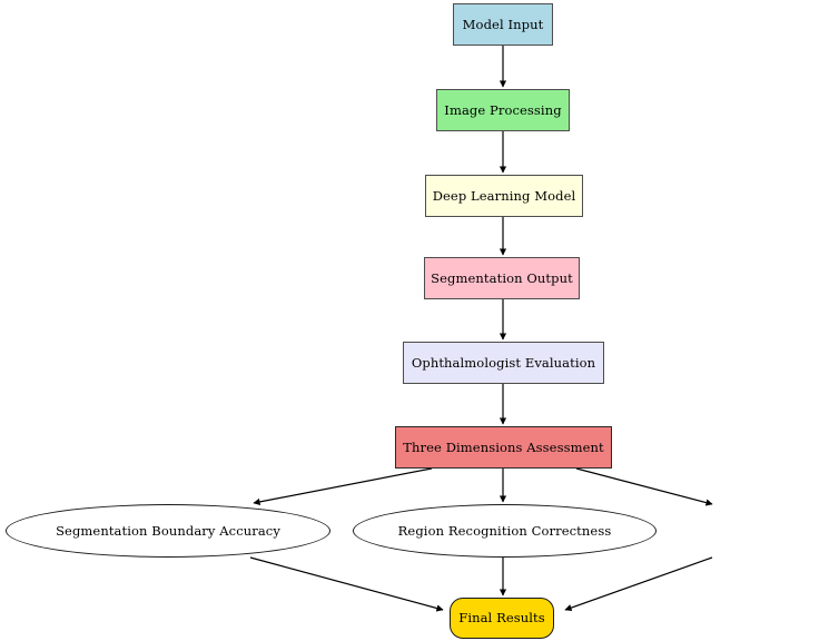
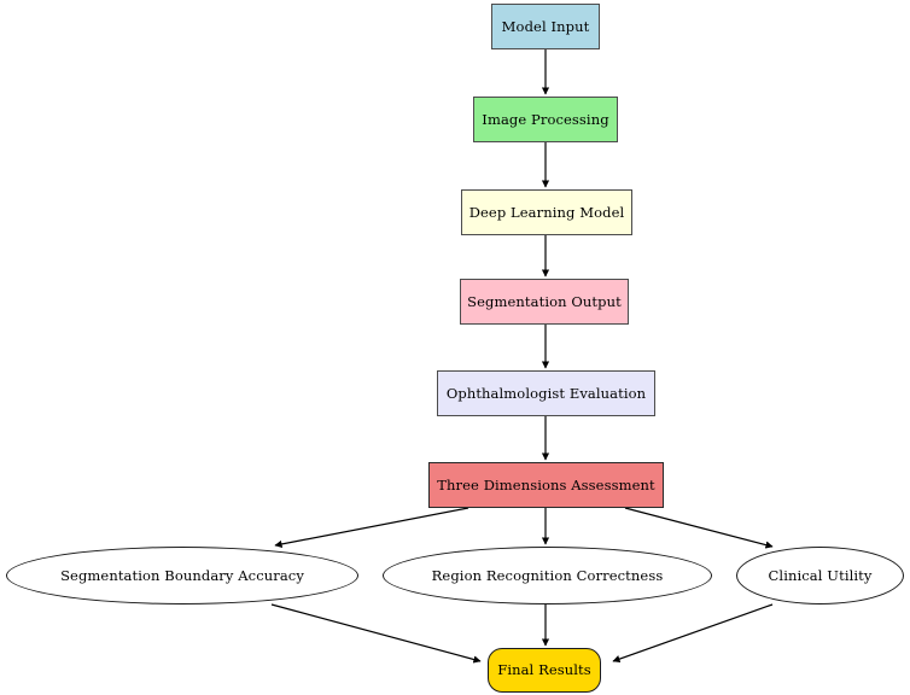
  Model Input
  Image Processing
  Deep Learning Model
  Segmentation Output
  Ophthalmologist Evaluation
  Three Dimensions Assessment
  Segmentation Boundary Accuracy
  Region Recognition Correctness
+ Clinical Utility
  Final Results
